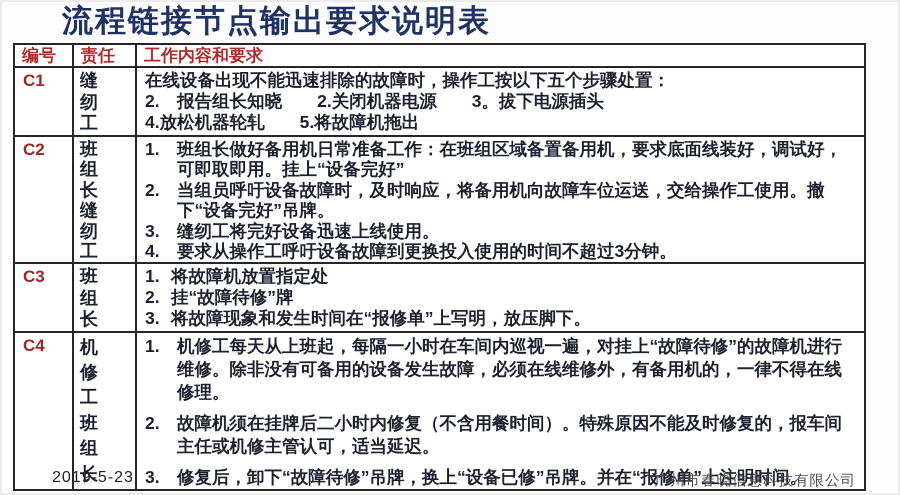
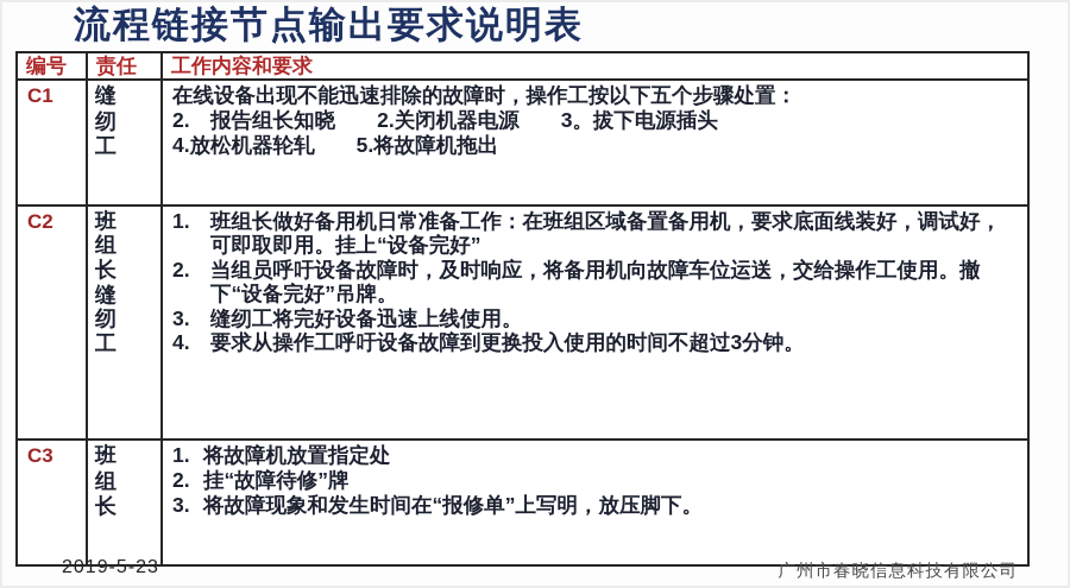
  流程链接节点输出要求说明表
  编号	责任	工作内容和要求
  C1	缝 纫 工	在线设备出现不能迅速排除的故障时，操作工按以下五个步骤处置： 2. 报告组长知晓 2.关闭机器电源 3。拔下电源插头 4.放松机器轮轧 5.将故障机拖出
  C2	班 组 长 缝 纫 工	1. 班组长做好备用机日常准备工作：在班组区域备置备用机，要求底面线装好，调试好，可即取即用。挂上“设备完好” 2. 当组员呼吁设备故障时，及时响应，将备用机向故障车位运送，交给操作工使用。撤下“设备完好”吊牌。 3. 缝纫工将完好设备迅速上线使用。 4. 要求从操作工呼吁设备故障到更换投入使用的时间不超过3分钟。
  C3	班 组 长	1. 将故障机放置指定处 2. 挂“故障待修”牌 3. 将故障现象和发生时间在“报修单”上写明，放压脚下。
- C4	机 修 工 班 组 长	1. 机修工每天从上班起，每隔一小时在车间内巡视一遍，对挂上“故障待修”的故障机进行维修。除非没有可备用的设备发生故障，必须在线维修外，有备用机的，一律不得在线修理。 2. 故障机须在挂牌后二小时内修复（不含用餐时间）。特殊原因不能及时修复的，报车间主任或机修主管认可，适当延迟。 3. 修复后，卸下“故障待修”吊牌，换上“设备已修”吊牌。并在“报修单”上注明时间。
  2019-5-23
  广州市春晓信息科技有限公司
